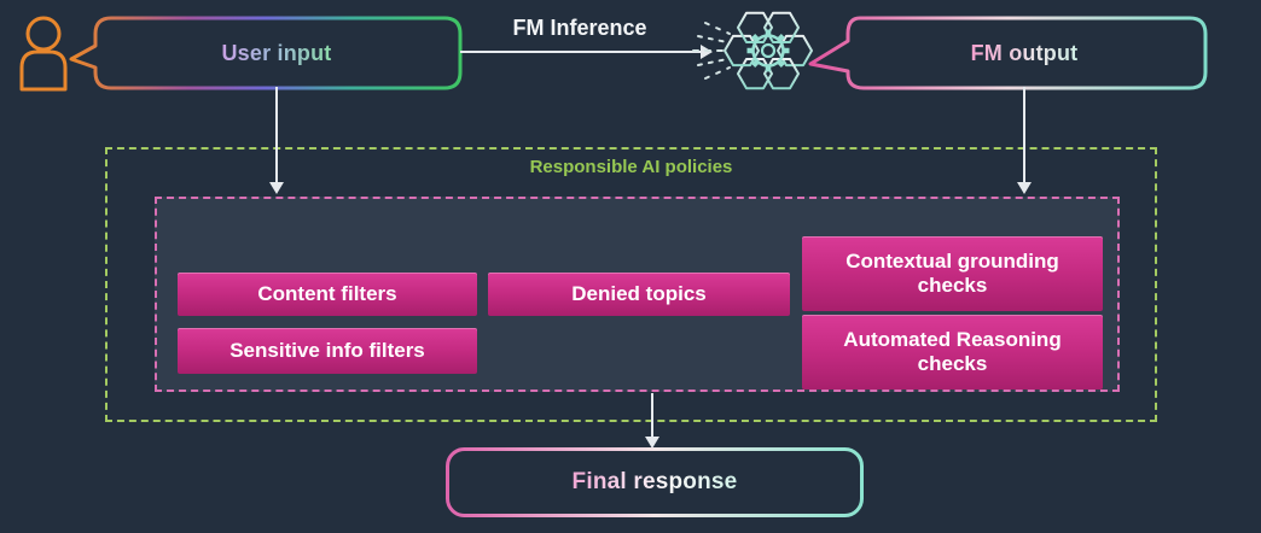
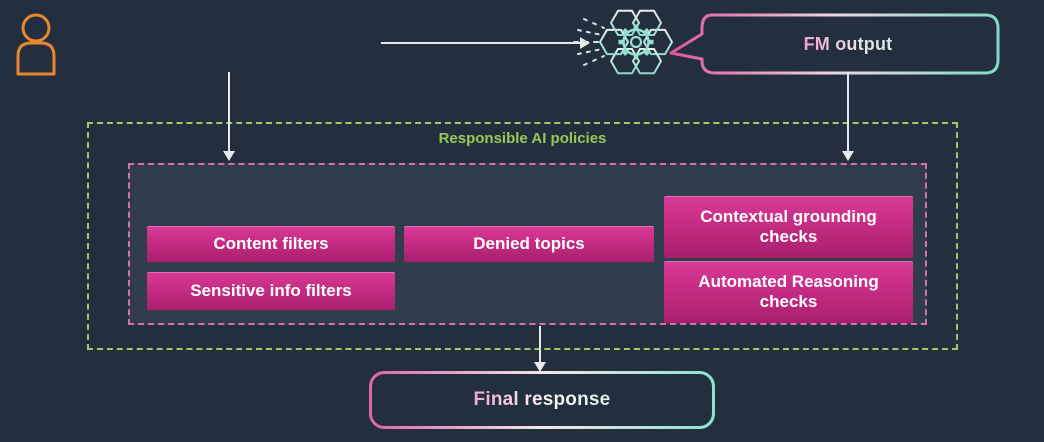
  Responsible AI policies
  Content filters
  Denied topics
  Sensitive info filters
  Contextual grounding checks
  Automated Reasoning checks
- User input
- FM Inference
  FM output
  Final response
